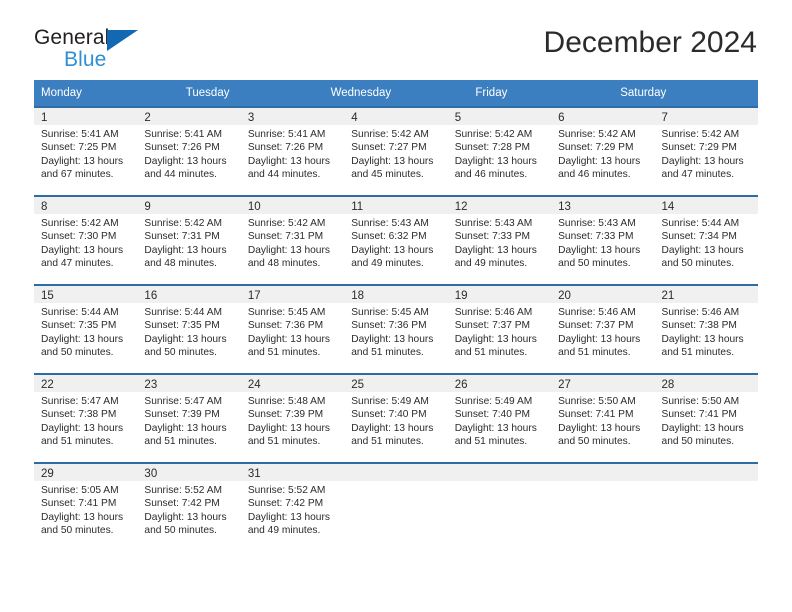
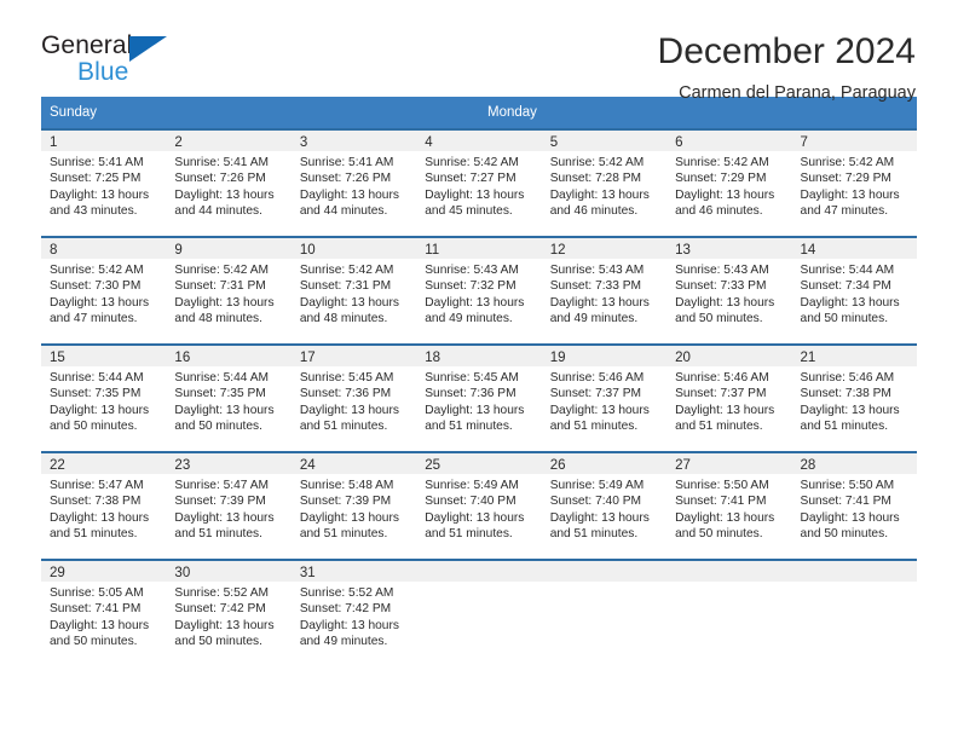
  General
  Blue
  December 2024
+ Carmen del Parana, Paraguay
+ Sunday
  Monday
- Tuesday
- Wednesday
- Friday
- Saturday
  1
  Sunrise: 5:41 AM
  Sunset: 7:25 PM
  Daylight: 13 hours
- and 67 minutes.
+ and 43 minutes.
  2
  Sunrise: 5:41 AM
  Sunset: 7:26 PM
  Daylight: 13 hours
  and 44 minutes.
  3
  Sunrise: 5:41 AM
  Sunset: 7:26 PM
  Daylight: 13 hours
  and 44 minutes.
  4
  Sunrise: 5:42 AM
  Sunset: 7:27 PM
  Daylight: 13 hours
  and 45 minutes.
  5
  Sunrise: 5:42 AM
  Sunset: 7:28 PM
  Daylight: 13 hours
  and 46 minutes.
  6
  Sunrise: 5:42 AM
  Sunset: 7:29 PM
  Daylight: 13 hours
  and 46 minutes.
  7
  Sunrise: 5:42 AM
  Sunset: 7:29 PM
  Daylight: 13 hours
  and 47 minutes.
  8
  Sunrise: 5:42 AM
  Sunset: 7:30 PM
  Daylight: 13 hours
  and 47 minutes.
  9
  Sunrise: 5:42 AM
  Sunset: 7:31 PM
  Daylight: 13 hours
  and 48 minutes.
  10
  Sunrise: 5:42 AM
  Sunset: 7:31 PM
  Daylight: 13 hours
  and 48 minutes.
  11
  Sunrise: 5:43 AM
- Sunset: 6:32 PM
+ Sunset: 7:32 PM
  Daylight: 13 hours
  and 49 minutes.
  12
  Sunrise: 5:43 AM
  Sunset: 7:33 PM
  Daylight: 13 hours
  and 49 minutes.
  13
  Sunrise: 5:43 AM
  Sunset: 7:33 PM
  Daylight: 13 hours
  and 50 minutes.
  14
  Sunrise: 5:44 AM
  Sunset: 7:34 PM
  Daylight: 13 hours
  and 50 minutes.
  15
  Sunrise: 5:44 AM
  Sunset: 7:35 PM
  Daylight: 13 hours
  and 50 minutes.
  16
  Sunrise: 5:44 AM
  Sunset: 7:35 PM
  Daylight: 13 hours
  and 50 minutes.
  17
  Sunrise: 5:45 AM
  Sunset: 7:36 PM
  Daylight: 13 hours
  and 51 minutes.
  18
  Sunrise: 5:45 AM
  Sunset: 7:36 PM
  Daylight: 13 hours
  and 51 minutes.
  19
  Sunrise: 5:46 AM
  Sunset: 7:37 PM
  Daylight: 13 hours
  and 51 minutes.
  20
  Sunrise: 5:46 AM
  Sunset: 7:37 PM
  Daylight: 13 hours
  and 51 minutes.
  21
  Sunrise: 5:46 AM
  Sunset: 7:38 PM
  Daylight: 13 hours
  and 51 minutes.
  22
  Sunrise: 5:47 AM
  Sunset: 7:38 PM
  Daylight: 13 hours
  and 51 minutes.
  23
  Sunrise: 5:47 AM
  Sunset: 7:39 PM
  Daylight: 13 hours
  and 51 minutes.
  24
  Sunrise: 5:48 AM
  Sunset: 7:39 PM
  Daylight: 13 hours
  and 51 minutes.
  25
  Sunrise: 5:49 AM
  Sunset: 7:40 PM
  Daylight: 13 hours
  and 51 minutes.
  26
  Sunrise: 5:49 AM
  Sunset: 7:40 PM
  Daylight: 13 hours
  and 51 minutes.
  27
  Sunrise: 5:50 AM
  Sunset: 7:41 PM
  Daylight: 13 hours
  and 50 minutes.
  28
  Sunrise: 5:50 AM
  Sunset: 7:41 PM
  Daylight: 13 hours
  and 50 minutes.
  29
  Sunrise: 5:05 AM
  Sunset: 7:41 PM
  Daylight: 13 hours
  and 50 minutes.
  30
  Sunrise: 5:52 AM
  Sunset: 7:42 PM
  Daylight: 13 hours
  and 50 minutes.
  31
  Sunrise: 5:52 AM
  Sunset: 7:42 PM
  Daylight: 13 hours
  and 49 minutes.
